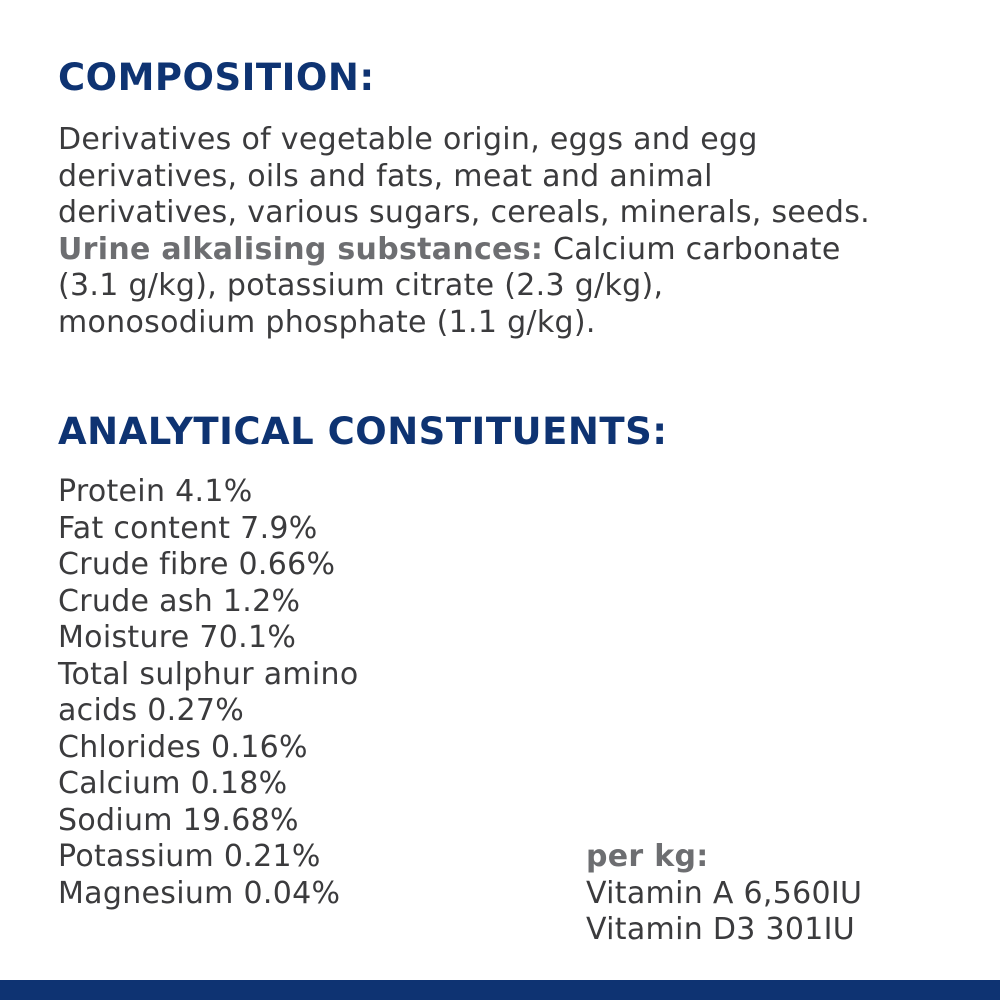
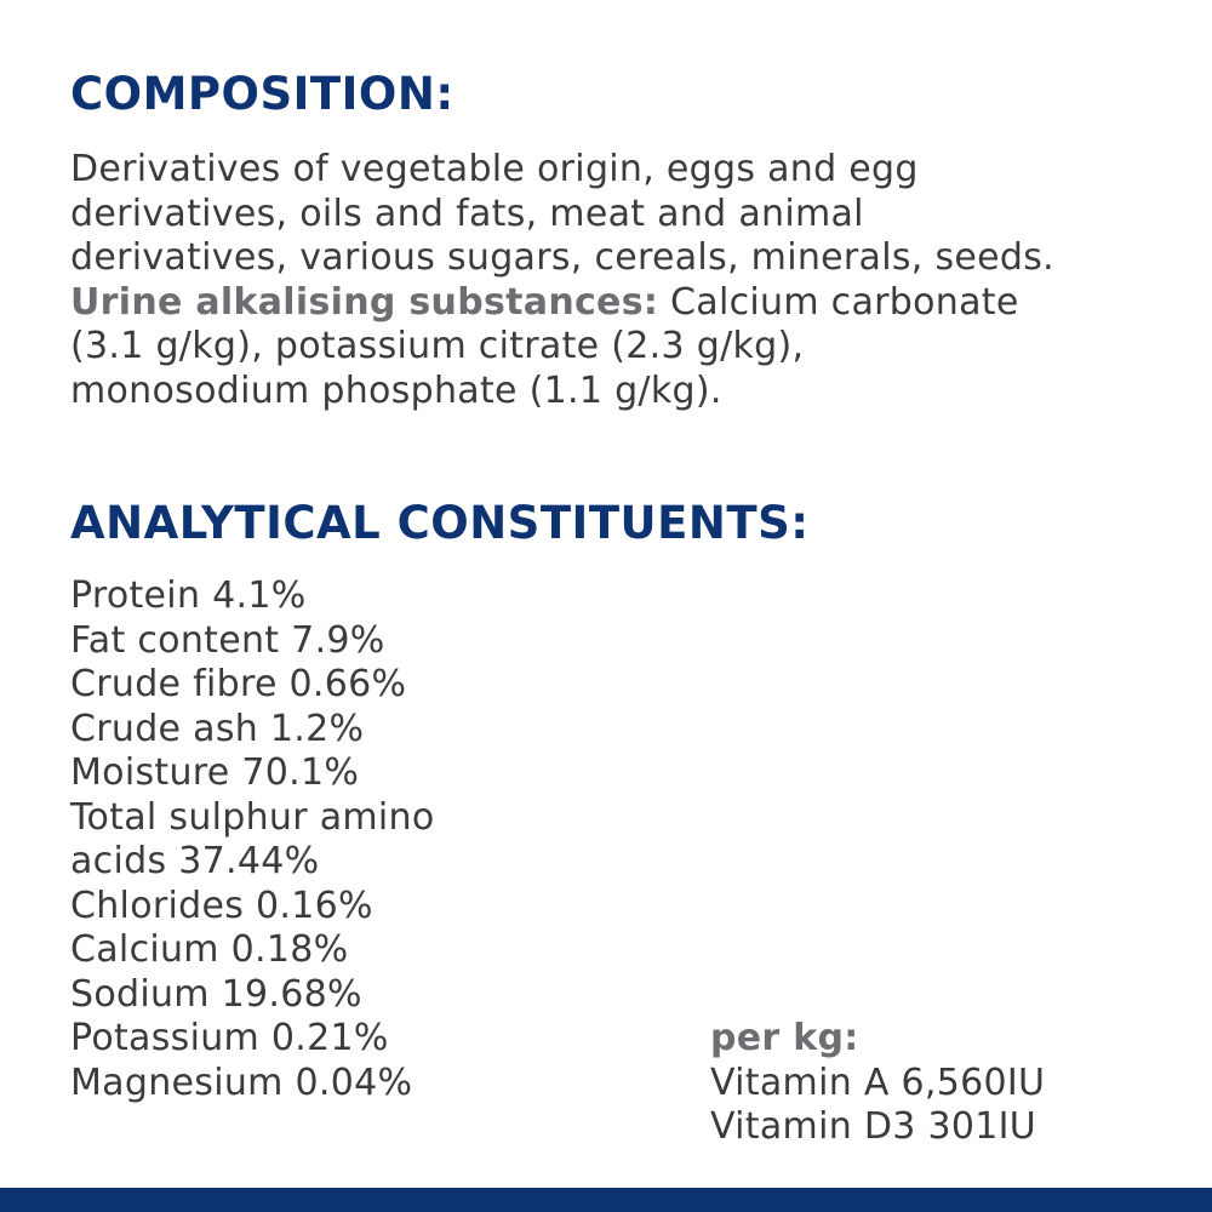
  COMPOSITION:
  Derivatives of vegetable origin, eggs and egg
  derivatives, oils and fats, meat and animal
  derivatives, various sugars, cereals, minerals, seeds.
  Urine alkalising substances: Calcium carbonate
  (3.1 g/kg), potassium citrate (2.3 g/kg),
  monosodium phosphate (1.1 g/kg).
  ANALYTICAL CONSTITUENTS:
  Protein 4.1%
  Fat content 7.9%
  Crude fibre 0.66%
  Crude ash 1.2%
  Moisture 70.1%
  Total sulphur amino
- acids 0.27%
+ acids 37.44%
  Chlorides 0.16%
  Calcium 0.18%
  Sodium 19.68%
  Potassium 0.21%
  Magnesium 0.04%
  per kg:
  Vitamin A 6,560IU
  Vitamin D3 301IU
